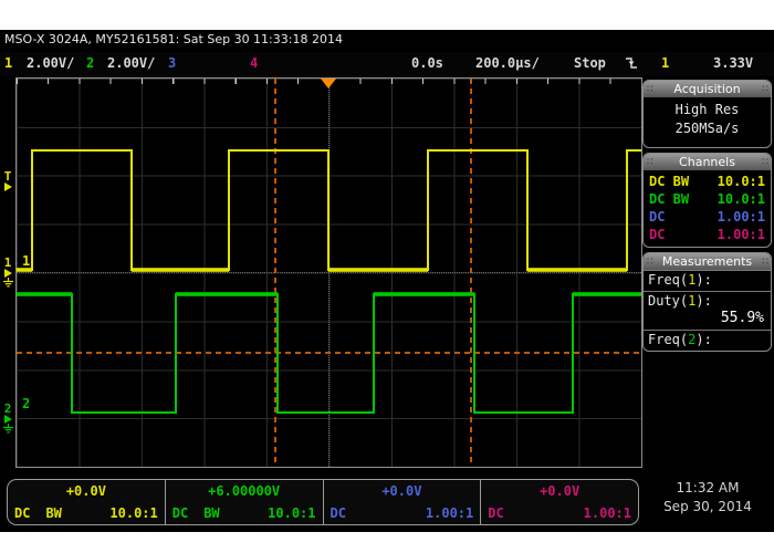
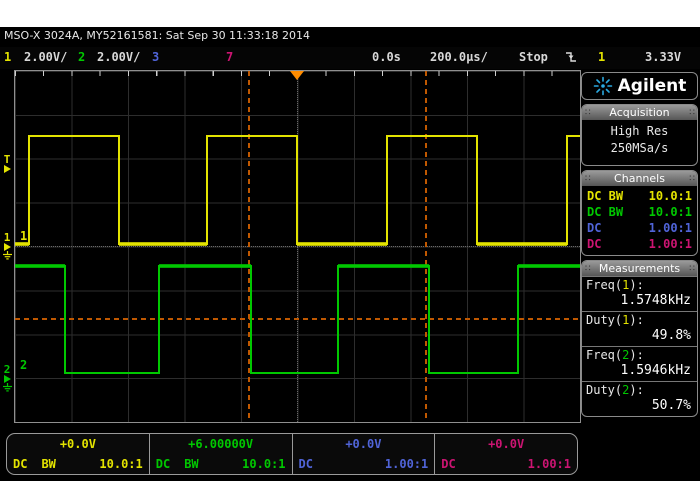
  MSO-X 3024A, MY52161581: Sat Sep 30 11:33:18 2014
  1
  2.00V/
  2
  2.00V/
  3
- 4
+ 7
  0.0s
  200.0μs/
  Stop
  1
  3.33V
  T
  1
  2
  1
  2
+ Agilent
  ∷
  Acquisition
  ∷
  High Res
  250MSa/s
  ∷
  Channels
  ∷
  DC BW
  10.0:1
  DC BW
  10.0:1
  DC
  1.00:1
  DC
  1.00:1
  ∷
  Measurements
  ∷
  Freq(1):
+ 1.5748kHz
  Duty(1):
- 55.9%
+ 49.8%
  Freq(2):
+ 1.5946kHz
+ Duty(2):
+ 50.7%
  +0.0V
  DC
  BW
  10.0:1
  +6.00000V
  DC
  BW
  10.0:1
  +0.0V
  DC
  1.00:1
  +0.0V
  DC
  1.00:1
- 11:32 AM
- Sep 30, 2014
